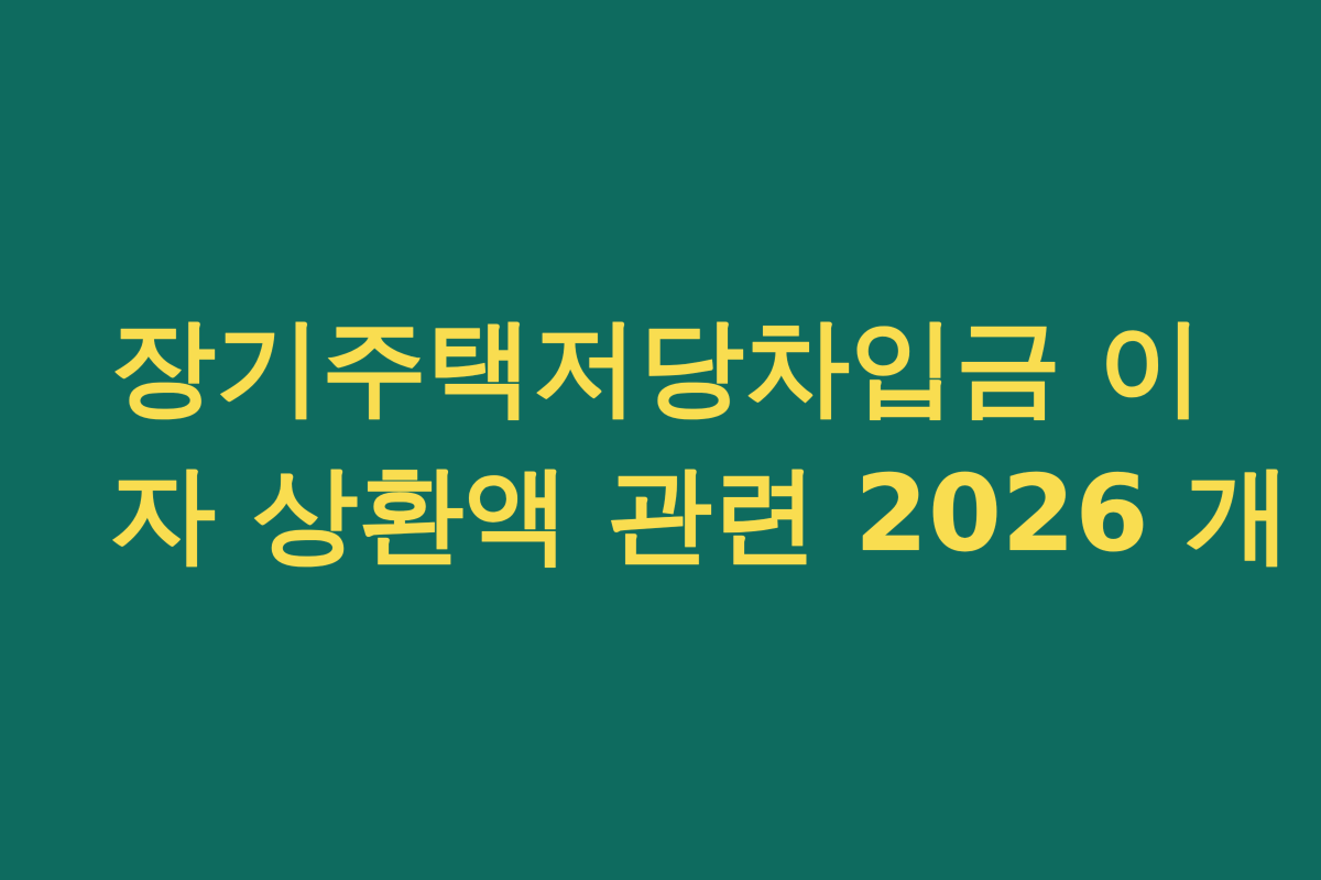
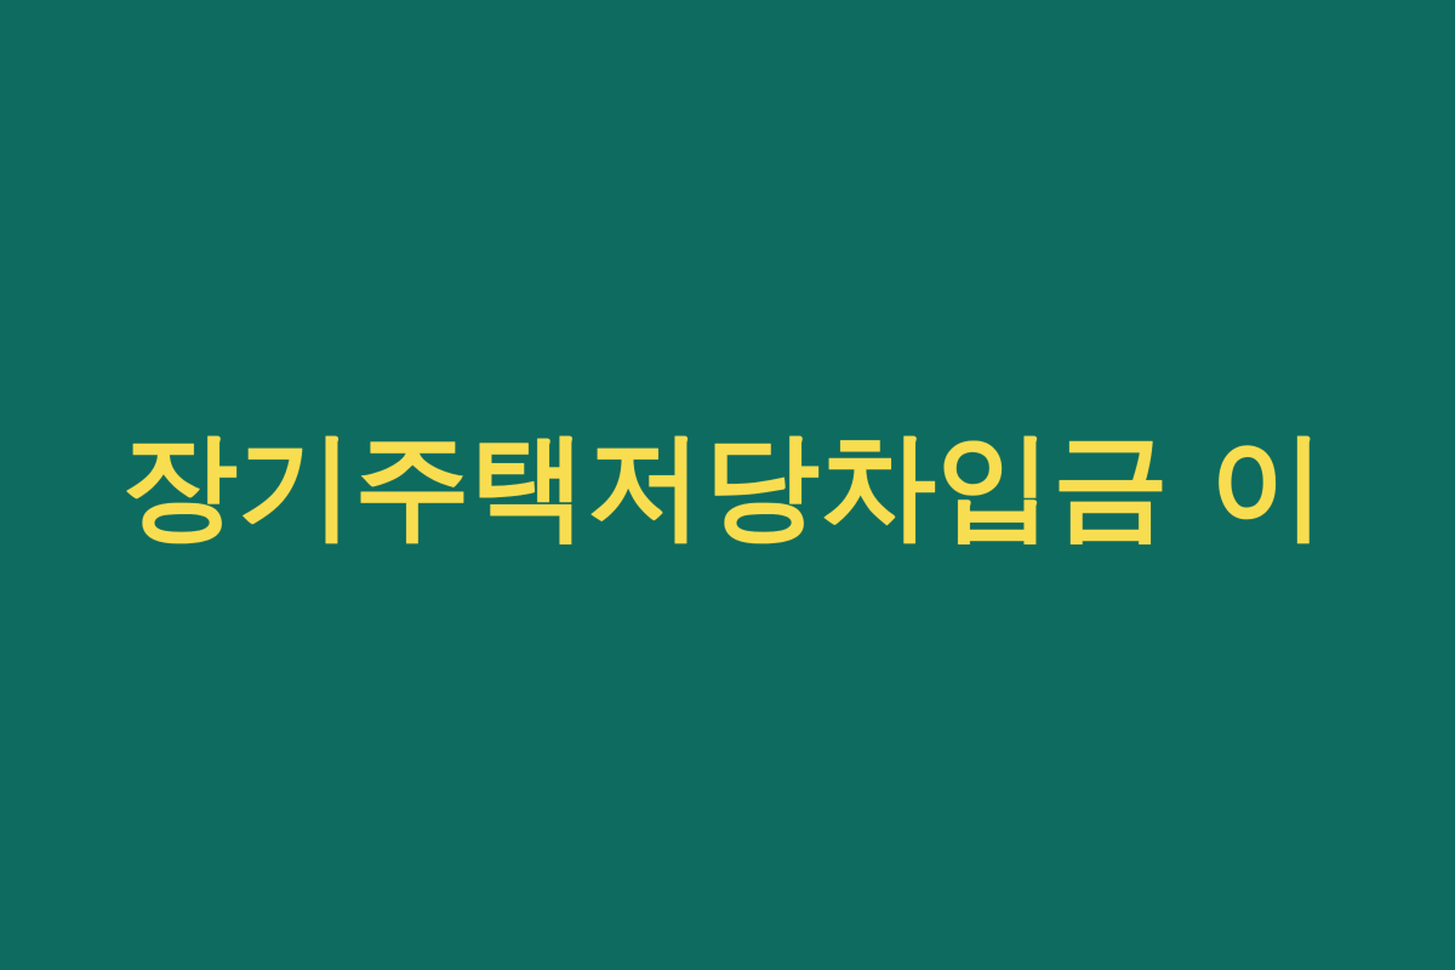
  장기주택저당차입금 이
- 자 상환액 관련 2026 개
